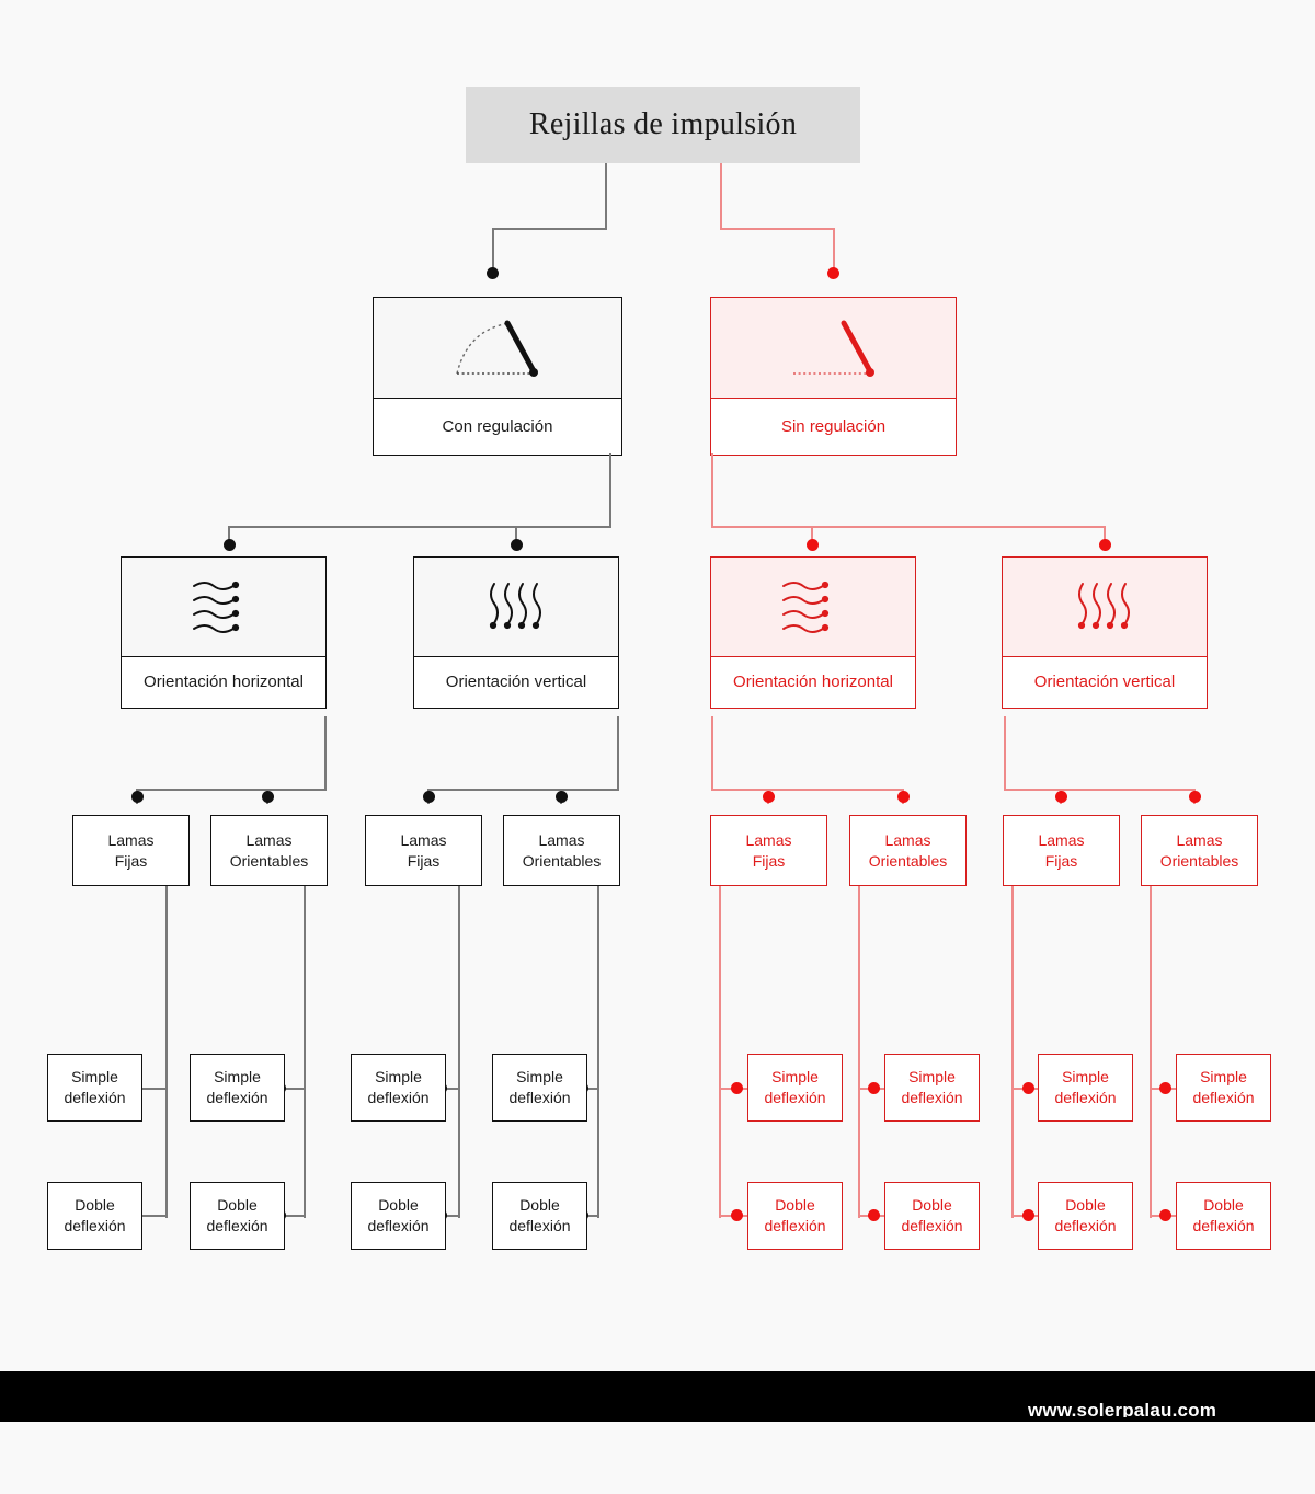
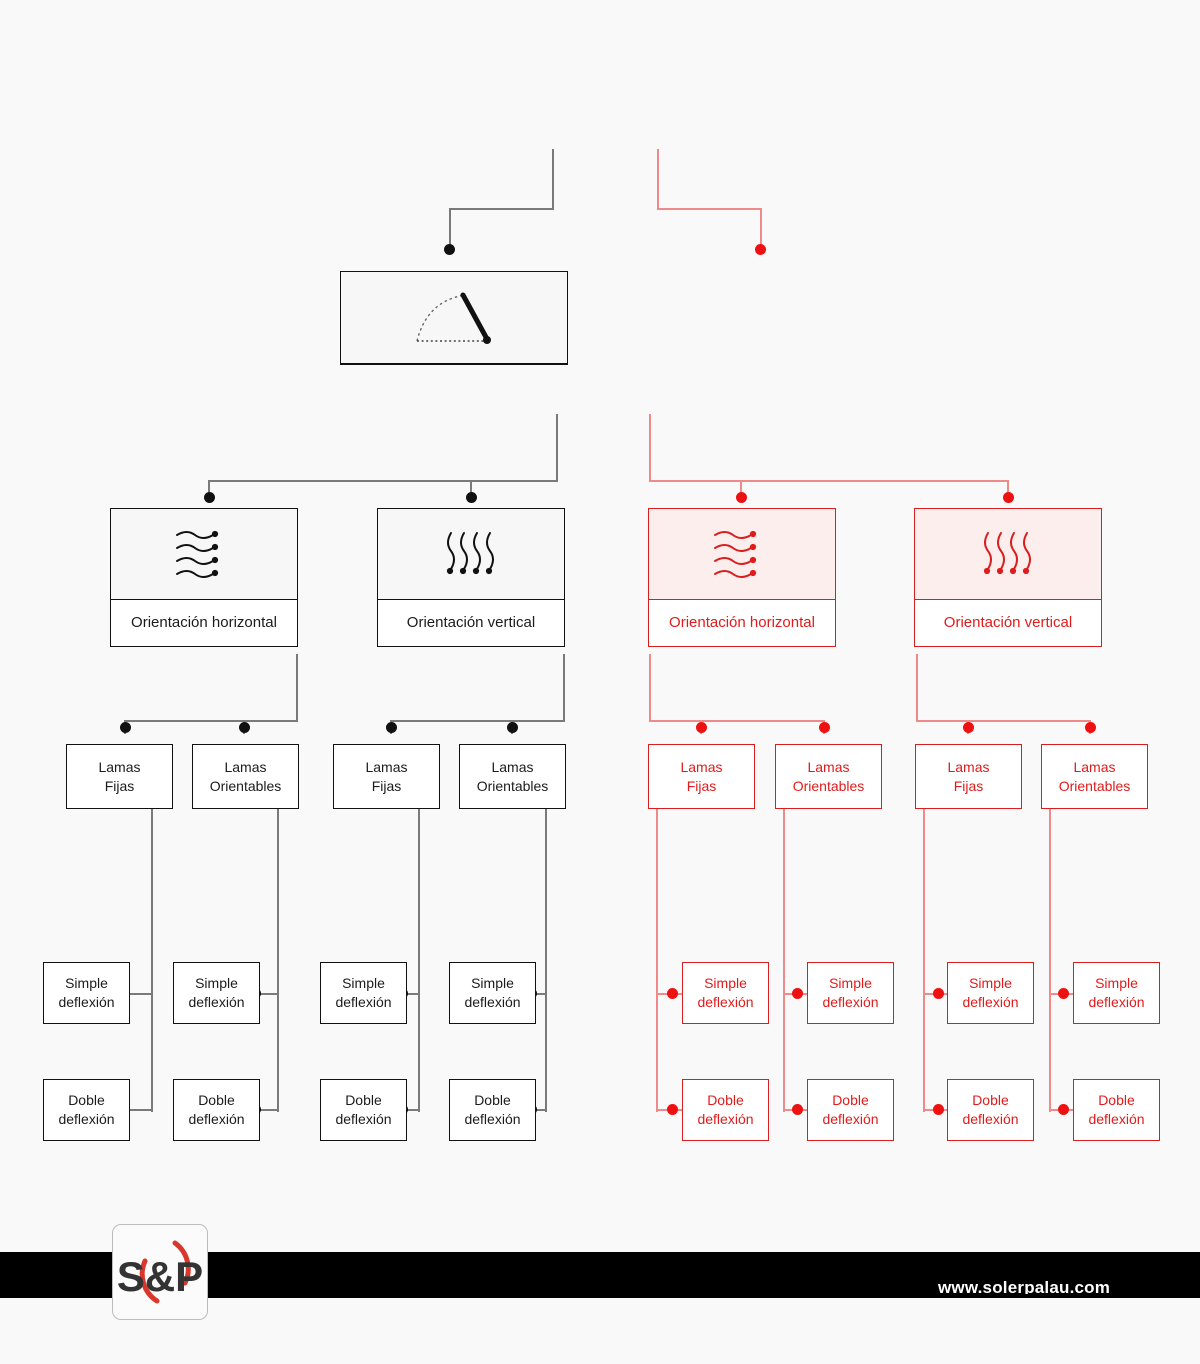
- Rejillas de impulsión
- Con regulación
- Sin regulación
  Orientación horizontal
  Orientación vertical
  Orientación horizontal
  Orientación vertical
  Lamas
  Fijas
  Lamas
  Orientables
  Lamas
  Fijas
  Lamas
  Orientables
  Lamas
  Fijas
  Lamas
  Orientables
  Lamas
  Fijas
  Lamas
  Orientables
  Simple
  deflexión
  Simple
  deflexión
  Simple
  deflexión
  Simple
  deflexión
  Simple
  deflexión
  Simple
  deflexión
  Simple
  deflexión
  Simple
  deflexión
  Doble
  deflexión
  Doble
  deflexión
  Doble
  deflexión
  Doble
  deflexión
  Doble
  deflexión
  Doble
  deflexión
  Doble
  deflexión
  Doble
  deflexión
  www.solerpalau.com
+ S&P
